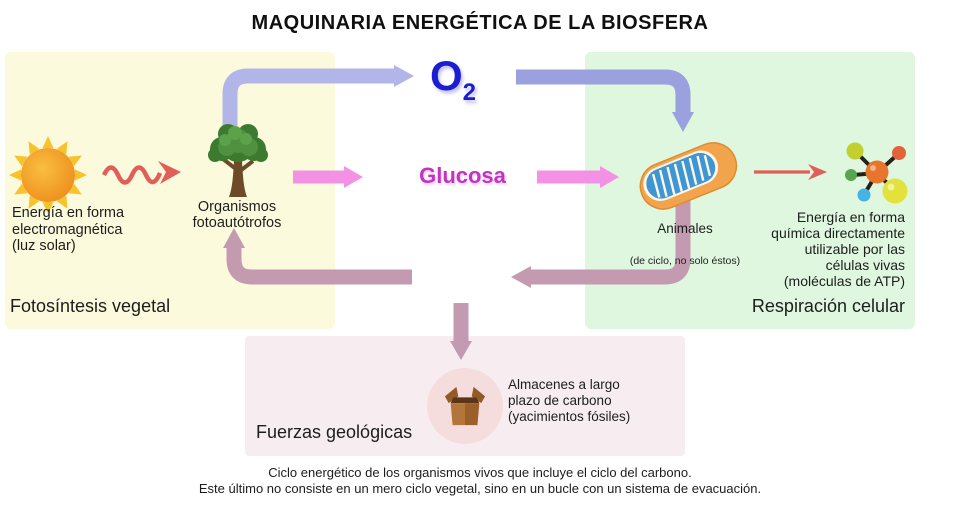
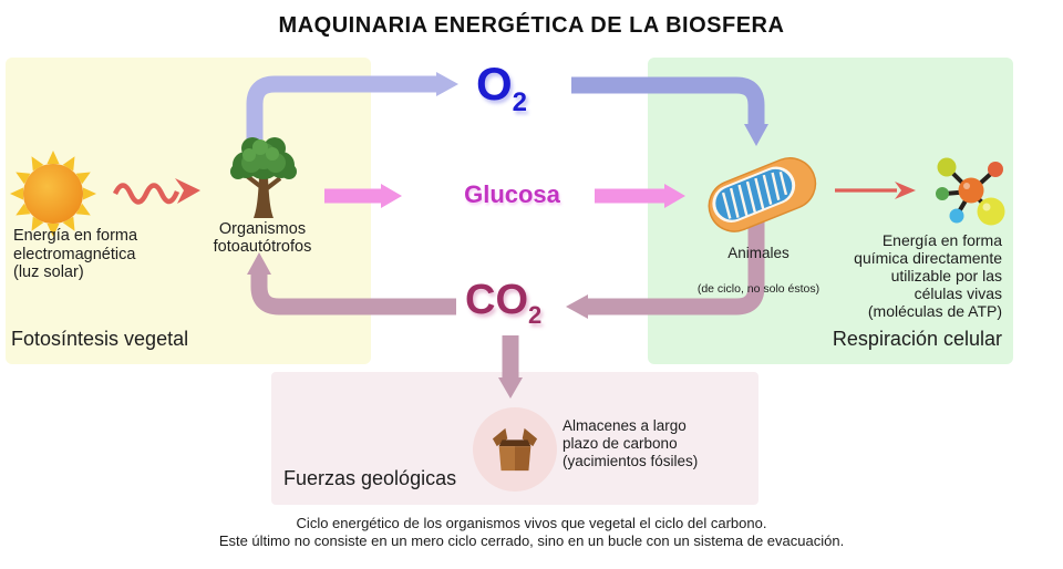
  MAQUINARIA ENERGÉTICA DE LA BIOSFERA
  O2
  Glucosa
+ CO2
  Energía en forma
  electromagnética
  (luz solar)
  Organismos
  fotoautótrofos
  Fotosíntesis vegetal
  Animales
  (de ciclo, no solo éstos)
  Energía en forma
  química directamente
  utilizable por las
  células vivas
  (moléculas de ATP)
  Respiración celular
  Almacenes a largo
  plazo de carbono
  (yacimientos fósiles)
  Fuerzas geológicas
- Ciclo energético de los organismos vivos que incluye el ciclo del carbono.
+ Ciclo energético de los organismos vivos que vegetal el ciclo del carbono.
- Este último no consiste en un mero ciclo vegetal, sino en un bucle con un sistema de evacuación.
+ Este último no consiste en un mero ciclo cerrado, sino en un bucle con un sistema de evacuación.
